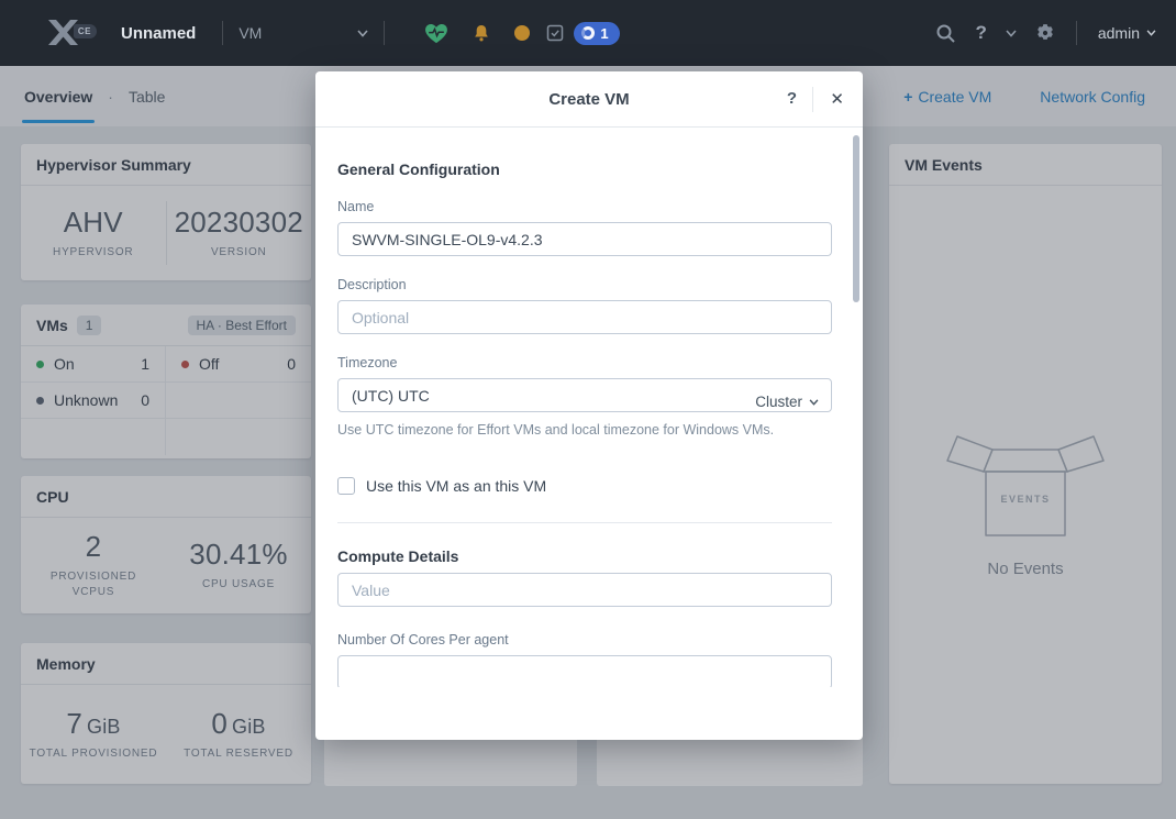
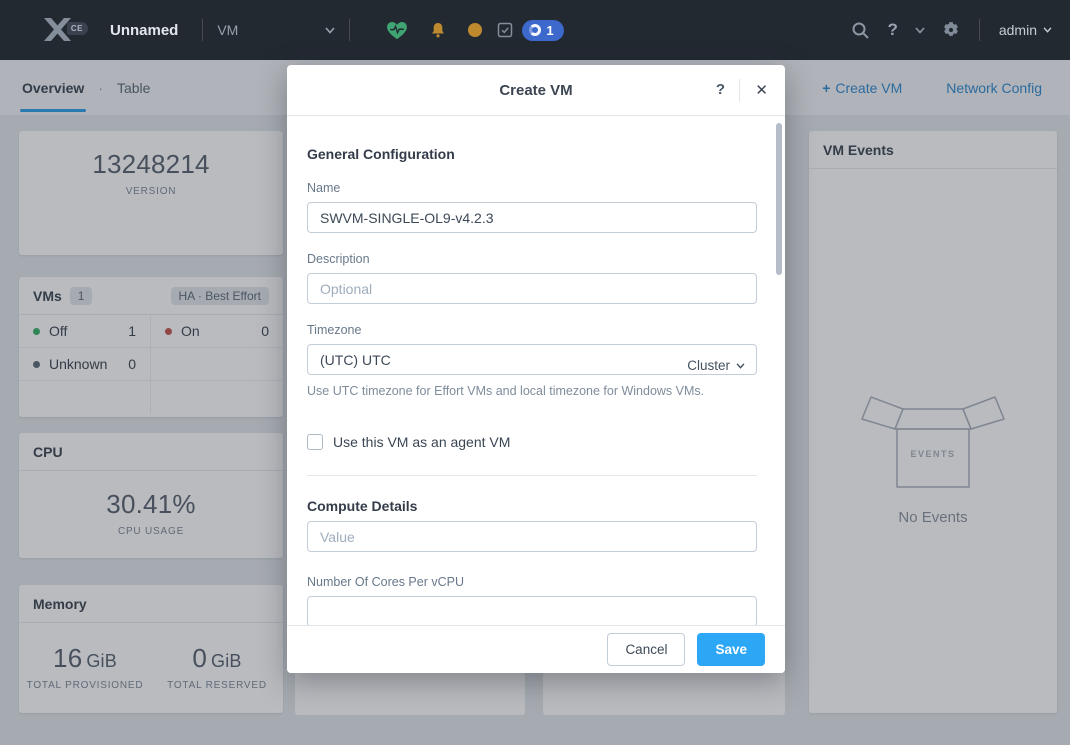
  CE
  Unnamed
  VM
  1
  ?
  admin
  Overview
  ·
  Table
  + Create VM
  Network Config
- Hypervisor Summary
- AHV
- HYPERVISOR
- 20230302
+ 13248214
  VERSION
  VMs
  1
  HA · Best Effort
- On
+ Off
  1
- Off
+ On
  0
  Unknown
  0
  CPU
- 2
- PROVISIONED VCPUS
  30.41%
  CPU USAGE
  Memory
- 7 GiB
+ 16 GiB
  TOTAL PROVISIONED
  0 GiB
  TOTAL RESERVED
  VM Events
  EVENTS
  No Events
  Create VM
  ?
  ✕
  General Configuration
  Name
  SWVM-SINGLE-OL9-v4.2.3
  Description
  Optional
  Timezone
  (UTC) UTC
  Cluster
  Use UTC timezone for Effort VMs and local timezone for Windows VMs.
- Use this VM as an this VM
+ Use this VM as an agent VM
  Compute Details
  Value
- Number Of Cores Per agent
+ Number Of Cores Per vCPU
+ Cancel
+ Save
